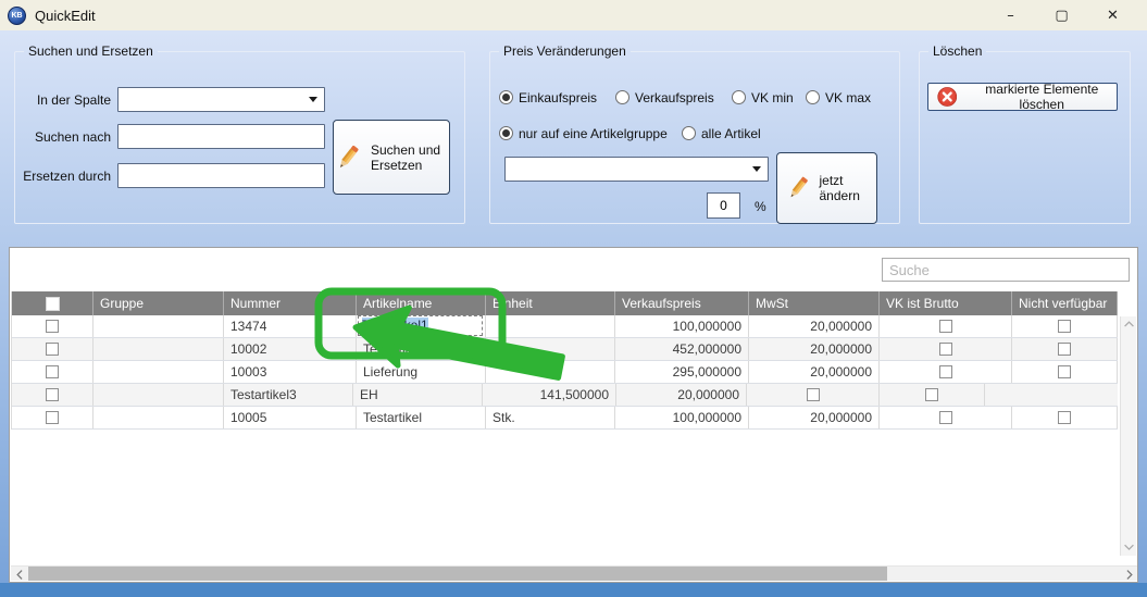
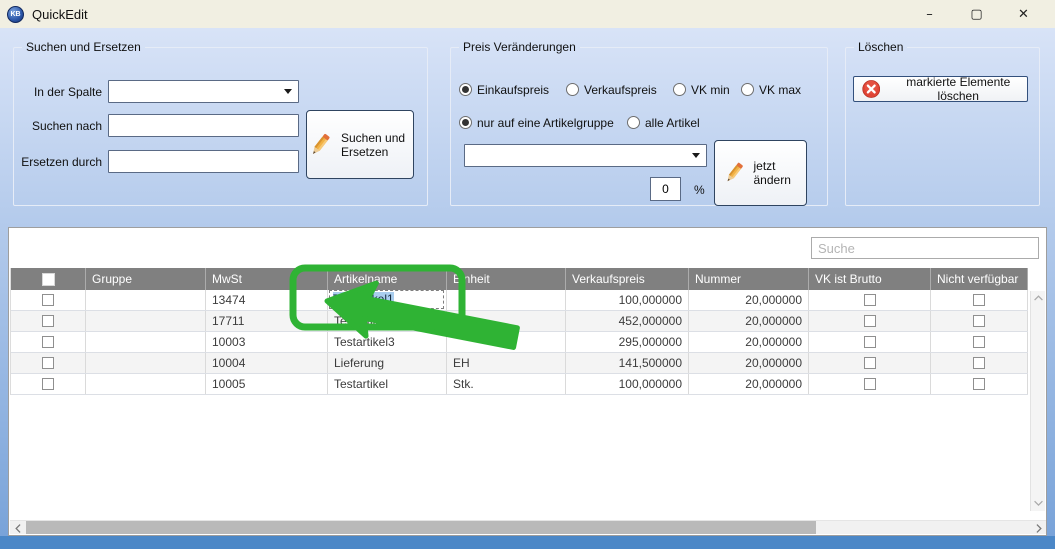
  QuickEdit
  –
  ▢
  ✕
  Suchen und Ersetzen
  In der Spalte
  Suchen nach
  Ersetzen durch
  Suchen und Ersetzen
  Preis Veränderungen
  Einkaufspreis
  Verkaufspreis
  VK min
  VK max
  nur auf eine Artikelgruppe
  alle Artikel
  0
  %
  jetzt ändern
  Löschen
  markierte Elemente löschen
  Suche
  Gruppe
- Nummer
+ MwSt
  Artikelname
  Enheit
  Verkaufspreis
- MwSt
+ Nummer
  VK ist Brutto
  Nicht verfügbar
  13474
  100,000000
  20,000000
- 10002
+ 17711
  452,000000
  20,000000
  10003
- Lieferung
+ Testartikel3
  295,000000
  20,000000
+ 10004
- Testartikel3
+ Lieferung
  EH
  141,500000
  20,000000
  10005
  Testartikel
  Stk.
  100,000000
  20,000000
